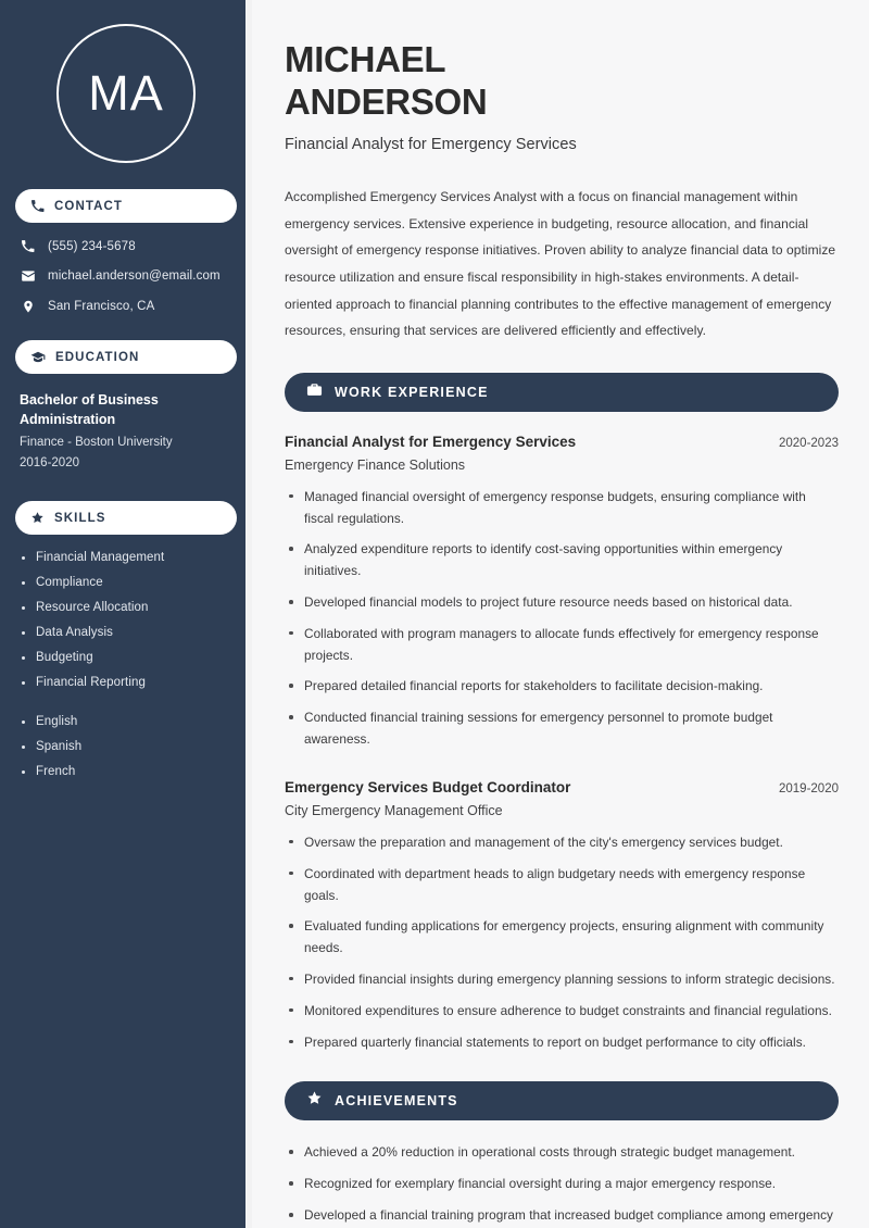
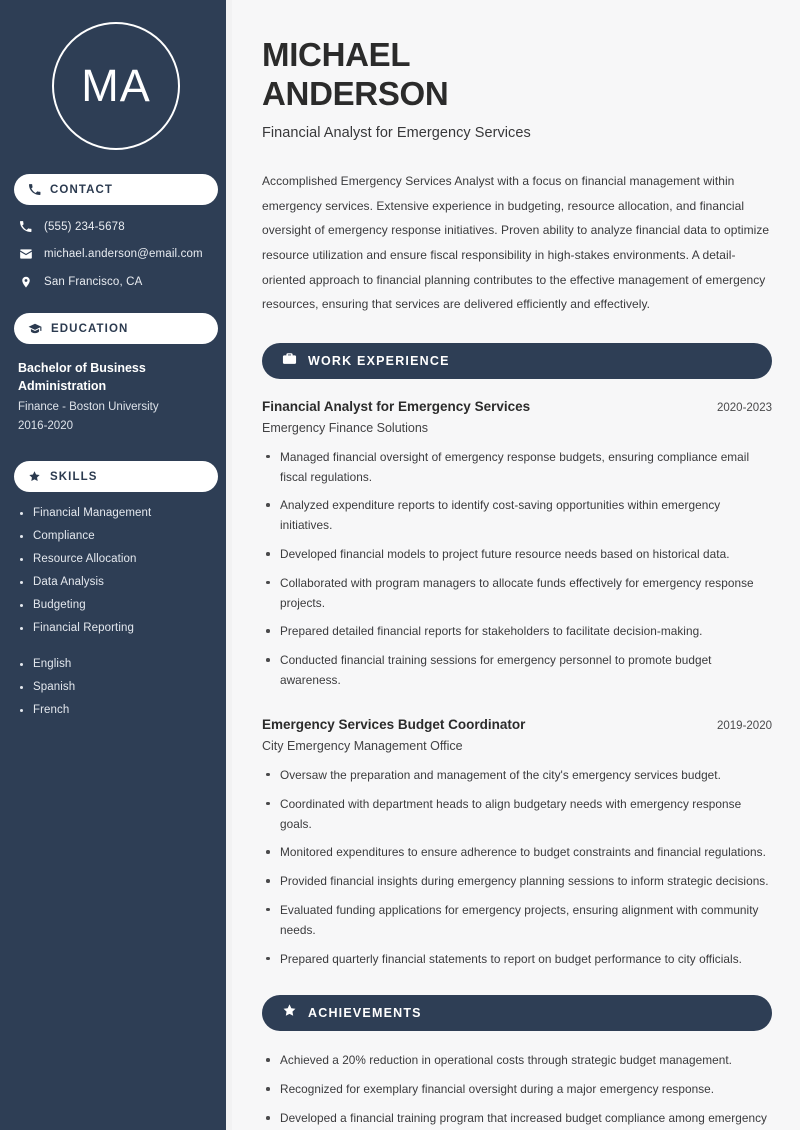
  MA
  CONTACT
  (555) 234-5678
  michael.anderson@email.com
  San Francisco, CA
  EDUCATION
  Bachelor of Business Administration
  Finance - Boston University
  2016-2020
  SKILLS
  Financial Management
  Compliance
  Resource Allocation
  Data Analysis
  Budgeting
  Financial Reporting
  English
  Spanish
  French
  MICHAEL
  ANDERSON
  Financial Analyst for Emergency Services
  Accomplished Emergency Services Analyst with a focus on financial management within emergency services. Extensive experience in budgeting, resource allocation, and financial oversight of emergency response initiatives. Proven ability to analyze financial data to optimize resource utilization and ensure fiscal responsibility in high-stakes environments. A detail-oriented approach to financial planning contributes to the effective management of emergency resources, ensuring that services are delivered efficiently and effectively.
  WORK EXPERIENCE
  Financial Analyst for Emergency Services
  2020-2023
  Emergency Finance Solutions
- Managed financial oversight of emergency response budgets, ensuring compliance with fiscal regulations.
+ Managed financial oversight of emergency response budgets, ensuring compliance email fiscal regulations.
  Analyzed expenditure reports to identify cost-saving opportunities within emergency initiatives.
  Developed financial models to project future resource needs based on historical data.
  Collaborated with program managers to allocate funds effectively for emergency response projects.
  Prepared detailed financial reports for stakeholders to facilitate decision-making.
  Conducted financial training sessions for emergency personnel to promote budget awareness.
  Emergency Services Budget Coordinator
  2019-2020
  City Emergency Management Office
  Oversaw the preparation and management of the city's emergency services budget.
  Coordinated with department heads to align budgetary needs with emergency response goals.
- Evaluated funding applications for emergency projects, ensuring alignment with community needs.
+ Monitored expenditures to ensure adherence to budget constraints and financial regulations.
  Provided financial insights during emergency planning sessions to inform strategic decisions.
- Monitored expenditures to ensure adherence to budget constraints and financial regulations.
+ Evaluated funding applications for emergency projects, ensuring alignment with community needs.
  Prepared quarterly financial statements to report on budget performance to city officials.
  ACHIEVEMENTS
  Achieved a 20% reduction in operational costs through strategic budget management.
  Recognized for exemplary financial oversight during a major emergency response.
  Developed a financial training program that increased budget compliance among emergency
